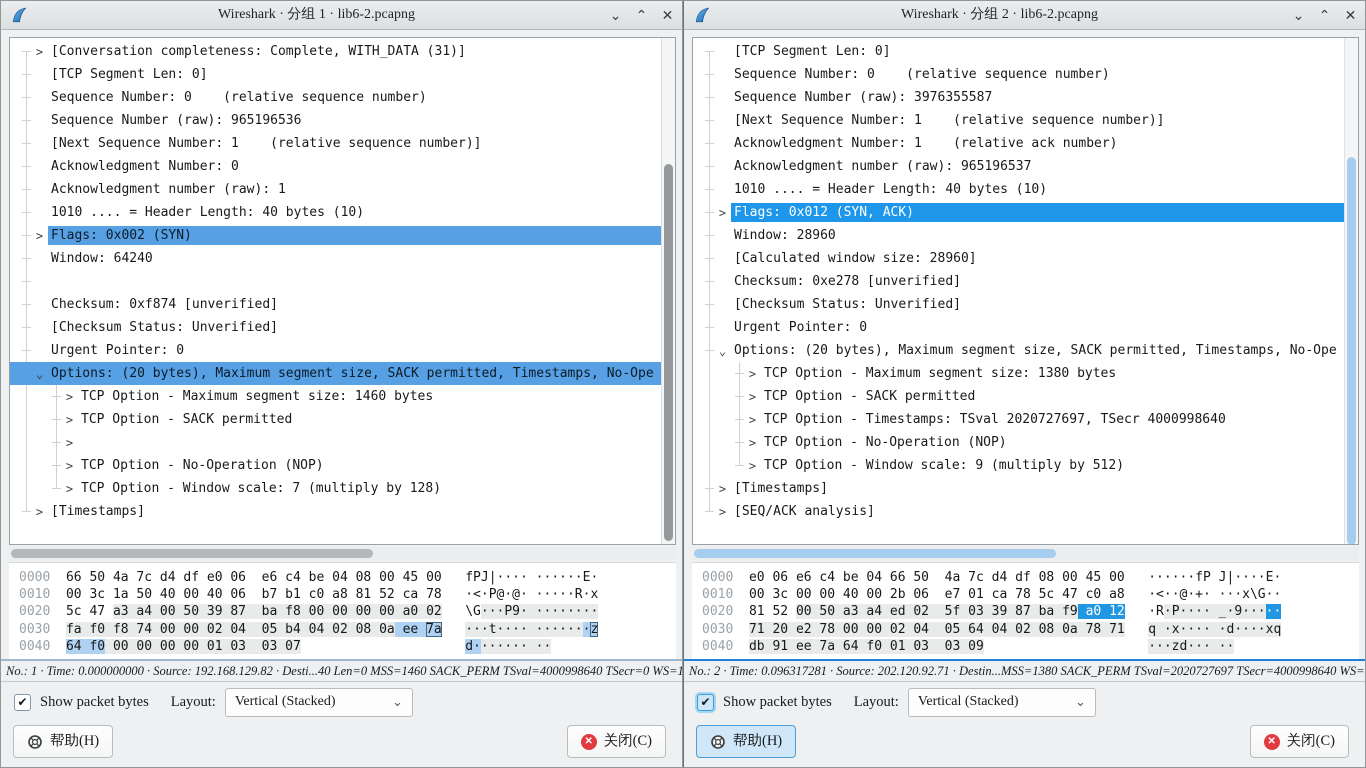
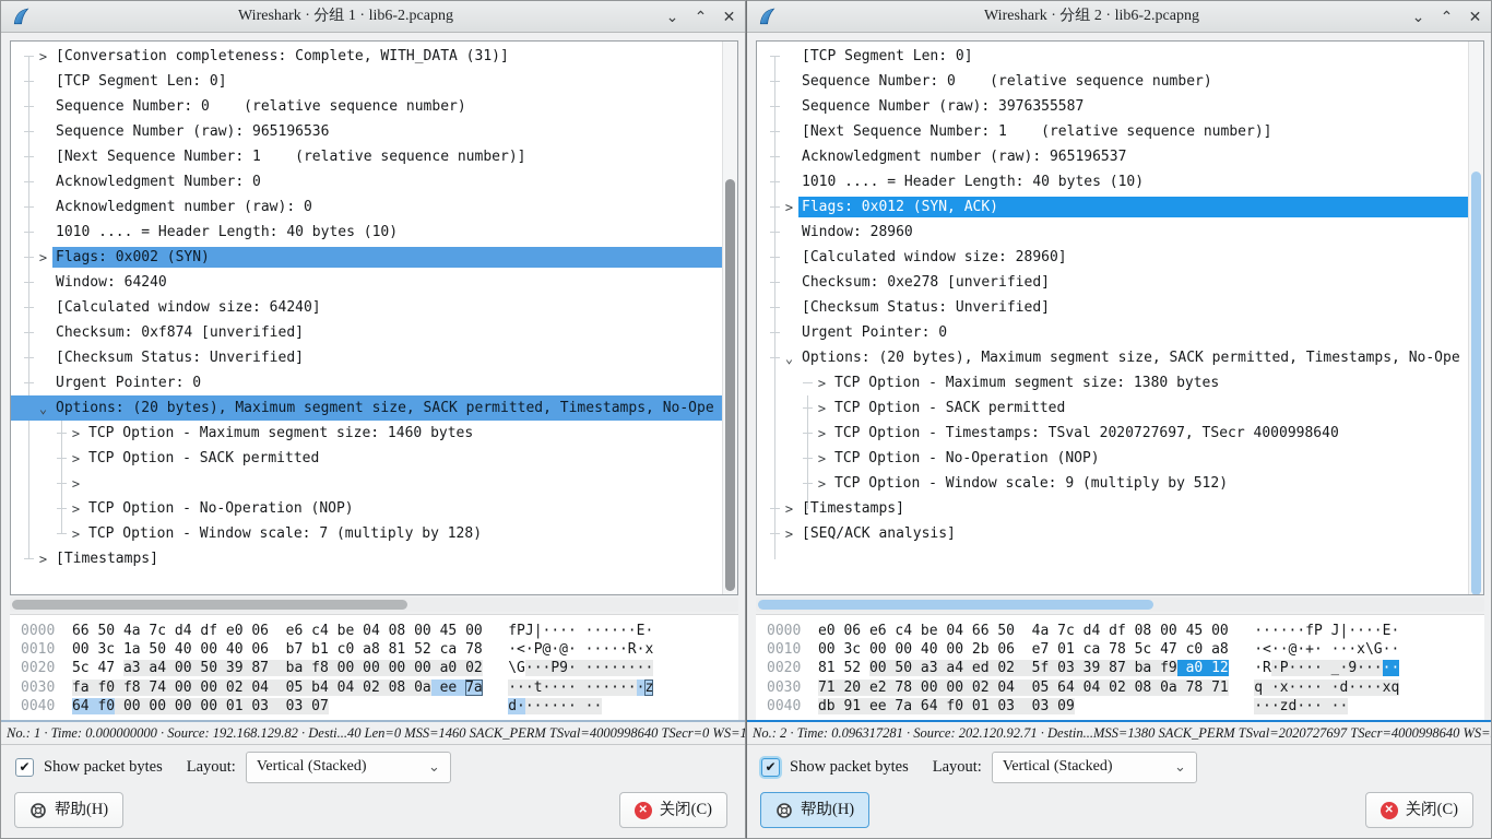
  Wireshark · 分组 1 · lib6-2.pcapng
  ⌄
  ⌃
  ✕
  >
  [Conversation completeness: Complete, WITH_DATA (31)]
  [TCP Segment Len: 0]
  Sequence Number: 0 (relative sequence number)
  Sequence Number (raw): 965196536
  [Next Sequence Number: 1 (relative sequence number)]
  Acknowledgment Number: 0
- Acknowledgment number (raw): 1
+ Acknowledgment number (raw): 0
  1010 .... = Header Length: 40 bytes (10)
  >
  Flags: 0x002 (SYN)
  Window: 64240
+ [Calculated window size: 64240]
  Checksum: 0xf874 [unverified]
  [Checksum Status: Unverified]
  Urgent Pointer: 0
  ⌄
  Options: (20 bytes), Maximum segment size, SACK permitted, Timestamps, No-Ope
  >
  TCP Option - Maximum segment size: 1460 bytes
  >
  TCP Option - SACK permitted
  >
  >
  TCP Option - No-Operation (NOP)
  >
  TCP Option - Window scale: 7 (multiply by 128)
  >
  [Timestamps]
  0000 66 50 4a 7c d4 df e0 06 e6 c4 be 04 08 00 45 00 fPJ|···· ······E·
  0010 00 3c 1a 50 40 00 40 06 b7 b1 c0 a8 81 52 ca 78 ·<·P@·@· ·····R·x
  0020 5c 47 a3 a4 00 50 39 87 ba f8 00 00 00 00 a0 02 \G···P9· ········
  0030 fa f0 f8 74 00 00 02 04 05 b4 04 02 08 0a ee 7a ···t···· ·······z
  0040 64 f0 00 00 00 00 01 03 03 07 d······· ··
  No.: 1 · Time: 0.000000000 · Source: 192.168.129.82 · Desti...40 Len=0 MSS=1460 SACK_PERM TSval=4000998640 TSecr=0 WS=1
  ✔
  Show packet bytes
  Layout:
  Vertical (Stacked)
  ⌄
  帮助(H)
  ✕
  关闭(C)
  Wireshark · 分组 2 · lib6-2.pcapng
  ⌄
  ⌃
  ✕
  [TCP Segment Len: 0]
  Sequence Number: 0 (relative sequence number)
  Sequence Number (raw): 3976355587
  [Next Sequence Number: 1 (relative sequence number)]
- Acknowledgment Number: 1 (relative ack number)
  Acknowledgment number (raw): 965196537
  1010 .... = Header Length: 40 bytes (10)
  >
  Flags: 0x012 (SYN, ACK)
  Window: 28960
  [Calculated window size: 28960]
  Checksum: 0xe278 [unverified]
  [Checksum Status: Unverified]
  Urgent Pointer: 0
  ⌄
  Options: (20 bytes), Maximum segment size, SACK permitted, Timestamps, No-Ope
  >
  TCP Option - Maximum segment size: 1380 bytes
  >
  TCP Option - SACK permitted
  >
  TCP Option - Timestamps: TSval 2020727697, TSecr 4000998640
  >
  TCP Option - No-Operation (NOP)
  >
  TCP Option - Window scale: 9 (multiply by 512)
  >
  [Timestamps]
  >
  [SEQ/ACK analysis]
  0000 e0 06 e6 c4 be 04 66 50 4a 7c d4 df 08 00 45 00 ······fP J|····E·
  0010 00 3c 00 00 40 00 2b 06 e7 01 ca 78 5c 47 c0 a8 ·<··@·+· ···x\G··
  0020 81 52 00 50 a3 a4 ed 02 5f 03 39 87 ba f9 a0 12 ·R·P···· _·9·····
  0030 71 20 e2 78 00 00 02 04 05 64 04 02 08 0a 78 71 q ·x···· ·d····xq
  0040 db 91 ee 7a 64 f0 01 03 03 09 ···zd··· ··
  No.: 2 · Time: 0.096317281 · Source: 202.120.92.71 · Destin...MSS=1380 SACK_PERM TSval=2020727697 TSecr=4000998640 WS=
  ✔
  Show packet bytes
  Layout:
  Vertical (Stacked)
  ⌄
  帮助(H)
  ✕
  关闭(C)
